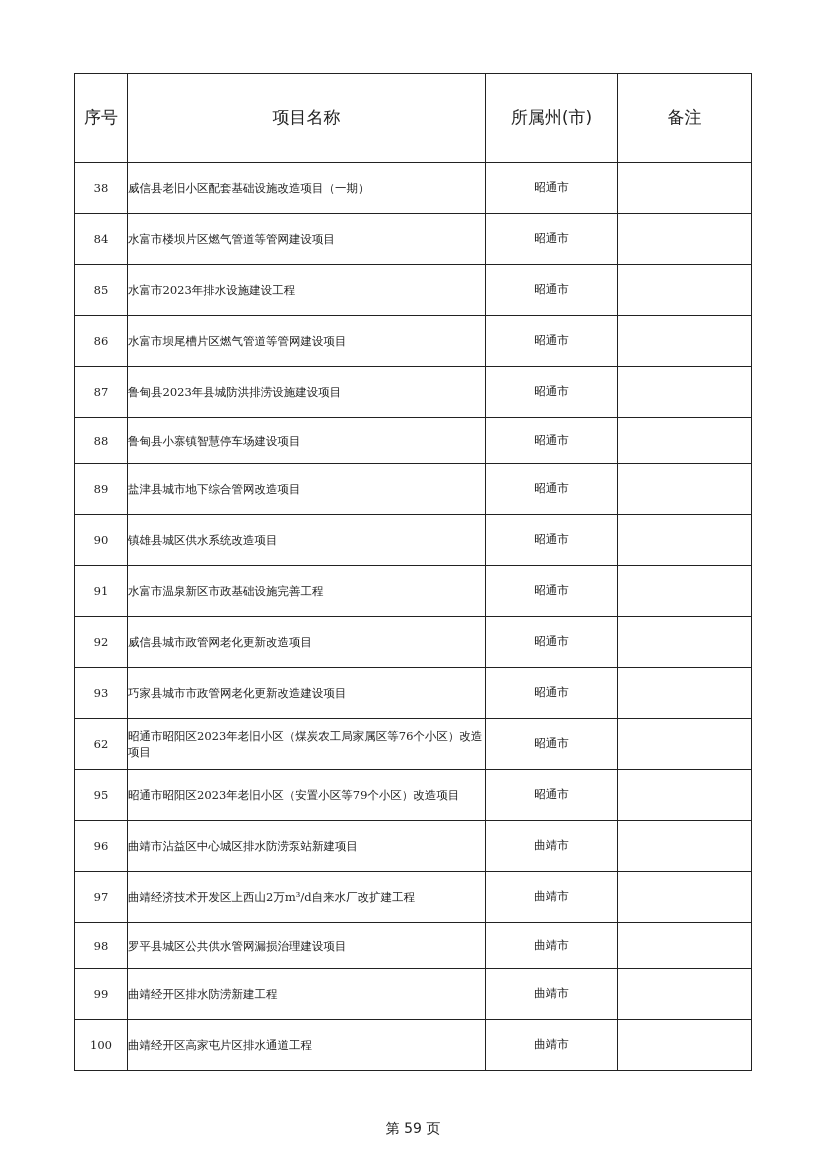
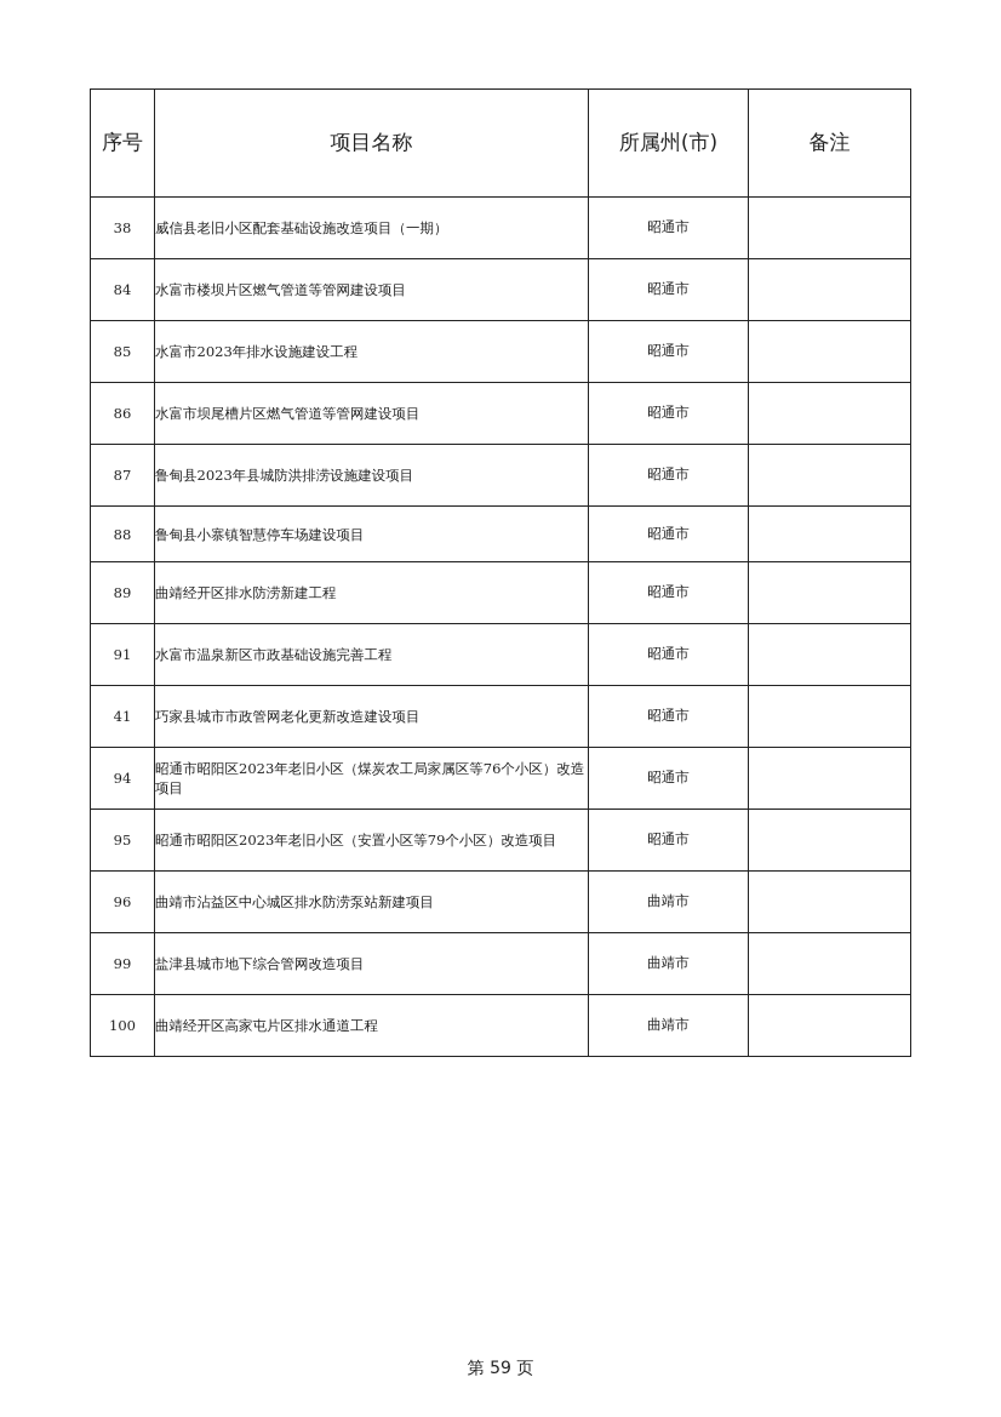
  序号	项目名称	所属州(市)	备注
  38	威信县老旧小区配套基础设施改造项目（一期）	昭通市
  84	水富市楼坝片区燃气管道等管网建设项目	昭通市
  85	水富市2023年排水设施建设工程	昭通市
  86	水富市坝尾槽片区燃气管道等管网建设项目	昭通市
  87	鲁甸县2023年县城防洪排涝设施建设项目	昭通市
  88	鲁甸县小寨镇智慧停车场建设项目	昭通市
- 89	盐津县城市地下综合管网改造项目	昭通市
+ 89	曲靖经开区排水防涝新建工程	昭通市
- 90	镇雄县城区供水系统改造项目	昭通市
  91	水富市温泉新区市政基础设施完善工程	昭通市
- 92	威信县城市政管网老化更新改造项目	昭通市
- 93	巧家县城市市政管网老化更新改造建设项目	昭通市
+ 41	巧家县城市市政管网老化更新改造建设项目	昭通市
- 62	昭通市昭阳区2023年老旧小区（煤炭农工局家属区等76个小区）改造项目	昭通市
+ 94	昭通市昭阳区2023年老旧小区（煤炭农工局家属区等76个小区）改造项目	昭通市
  95	昭通市昭阳区2023年老旧小区（安置小区等79个小区）改造项目	昭通市
  96	曲靖市沾益区中心城区排水防涝泵站新建项目	曲靖市
- 97	曲靖经济技术开发区上西山2万m³/d自来水厂改扩建工程	曲靖市
- 98	罗平县城区公共供水管网漏损治理建设项目	曲靖市
- 99	曲靖经开区排水防涝新建工程	曲靖市
+ 99	盐津县城市地下综合管网改造项目	曲靖市
  100	曲靖经开区高家屯片区排水通道工程	曲靖市
  第 59 页
